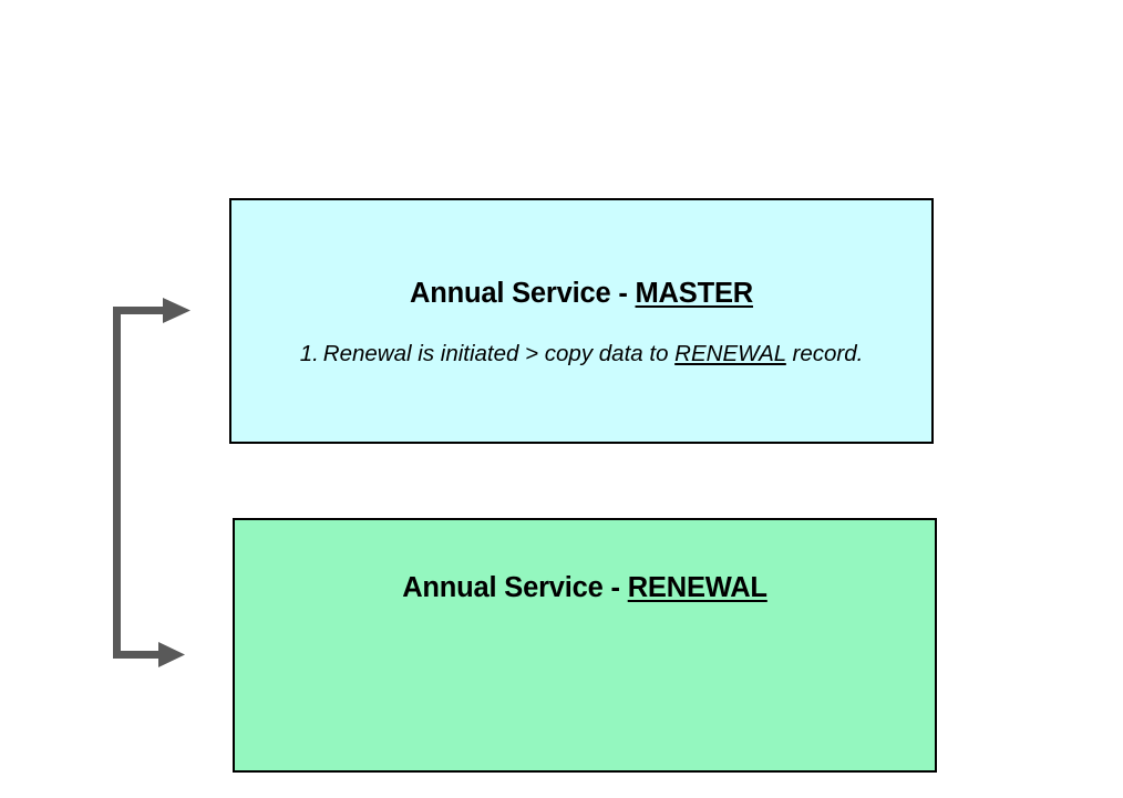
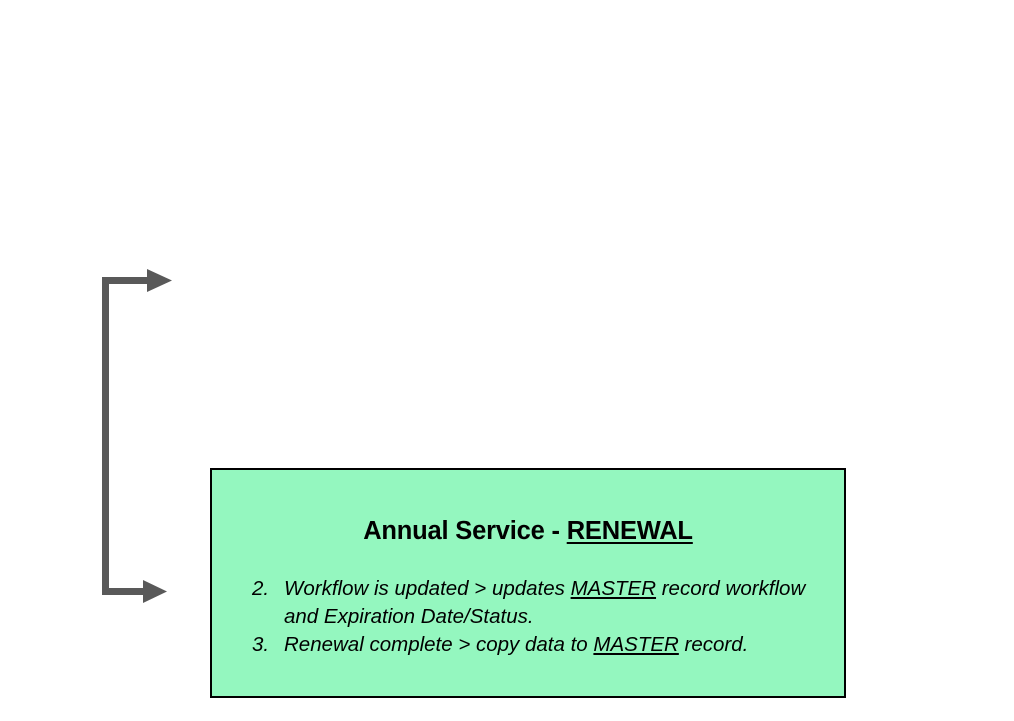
- Annual Service - MASTER
- 1. Renewal is initiated > copy data to RENEWAL record.
  Annual Service - RENEWAL
+ 2.
+ Workflow is updated > updates MASTER record workflow and Expiration Date/Status.
+ 3.
+ Renewal complete > copy data to MASTER record.
